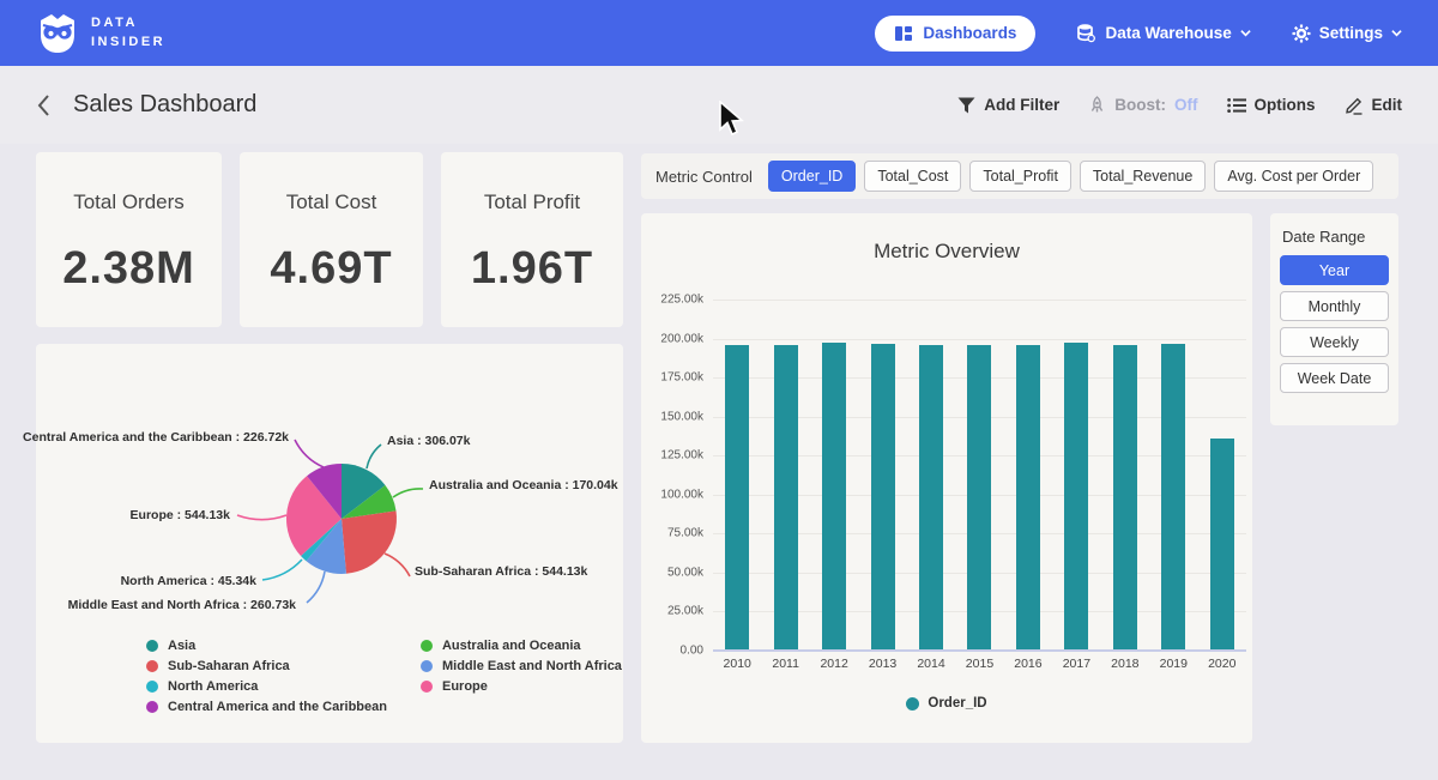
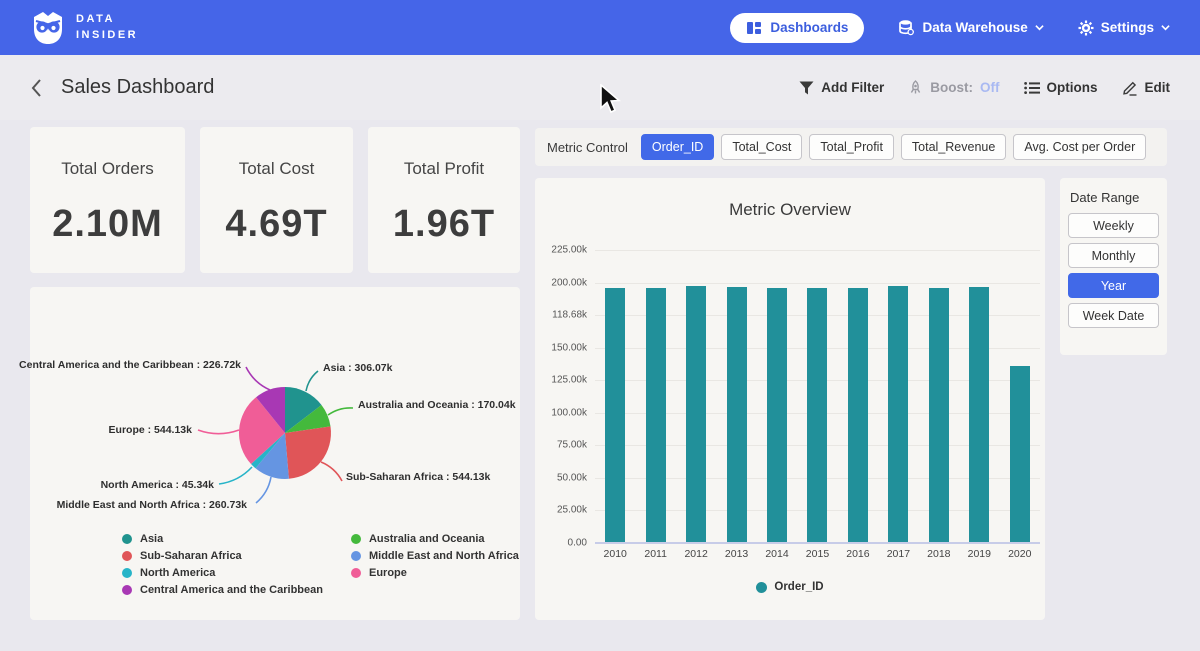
  DATA
  INSIDER
  Dashboards
  Data Warehouse
  Settings
  Sales Dashboard
  Add Filter
  Boost:
  Off
  Options
  Edit
  Total Orders
- 2.38M
+ 2.10M
  Total Cost
  4.69T
  Total Profit
  1.96T
  Metric Control
  Order_ID
  Total_Cost
  Total_Profit
  Total_Revenue
  Avg. Cost per Order
  Metric Overview
  225.00k
  200.00k
- 175.00k
+ 118.68k
  150.00k
  125.00k
  100.00k
  75.00k
  50.00k
  25.00k
  0.00
  2010
  2011
  2012
  2013
  2014
  2015
  2016
  2017
  2018
  2019
  2020
  Order_ID
  Date Range
- Year
+ Weekly
  Monthly
- Weekly
+ Year
  Week Date
  Central America and the Caribbean : 226.72k
  Asia : 306.07k
  Australia and Oceania : 170.04k
  Europe : 544.13k
  Sub-Saharan Africa : 544.13k
  North America : 45.34k
  Middle East and North Africa : 260.73k
  Asia
  Sub-Saharan Africa
  North America
  Central America and the Caribbean
  Australia and Oceania
  Middle East and North Africa
  Europe
